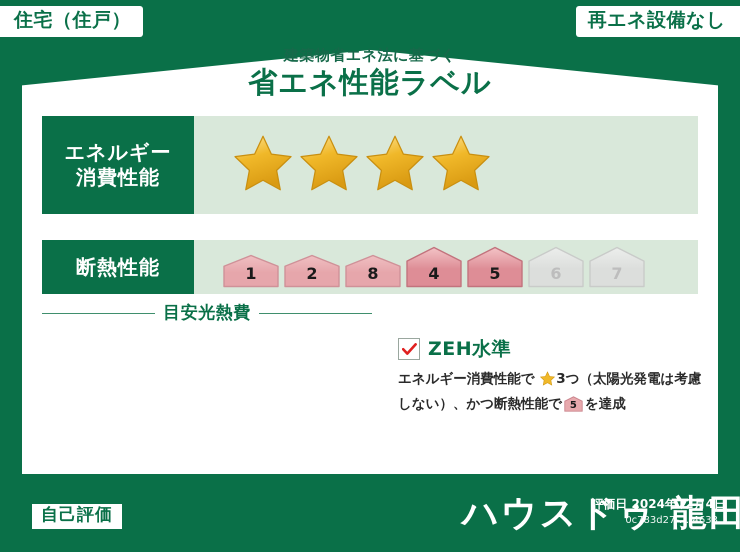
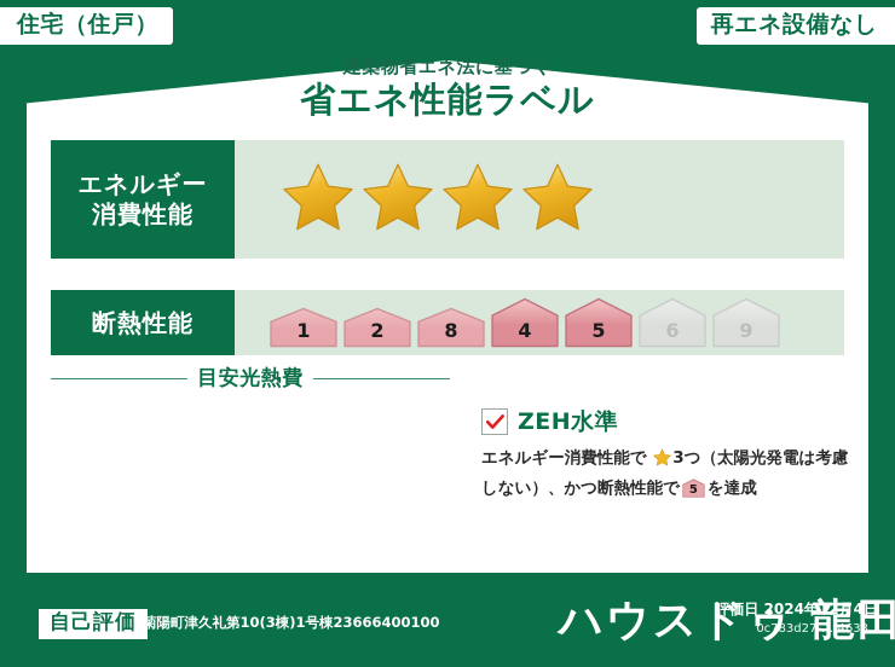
  住宅（住戸）
  再エネ設備なし
  建築物省エネ法に基づく
  省エネ性能ラベル
  エネルギー
  消費性能
  断熱性能
  1
  2
  8
  4
  5
  6
- 7
+ 9
  目安光熱費
  ZEH水準
  エネルギー消費性能で 3つ（太陽光発電は考慮しない）、かつ断熱性能で
  5
  を達成
  自己評価
+ 菊陽町津久礼第10(3棟)1号棟23666400100
  評価日 2024年12月4日
  0c783d27-…-4633
  ハウスドゥ 龍田
